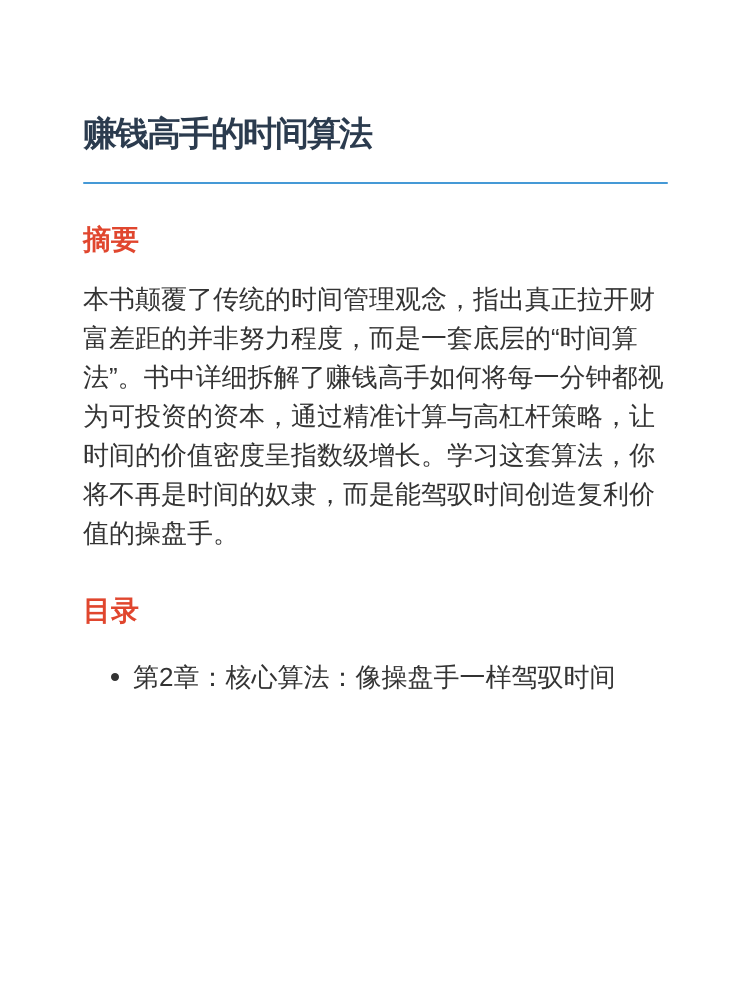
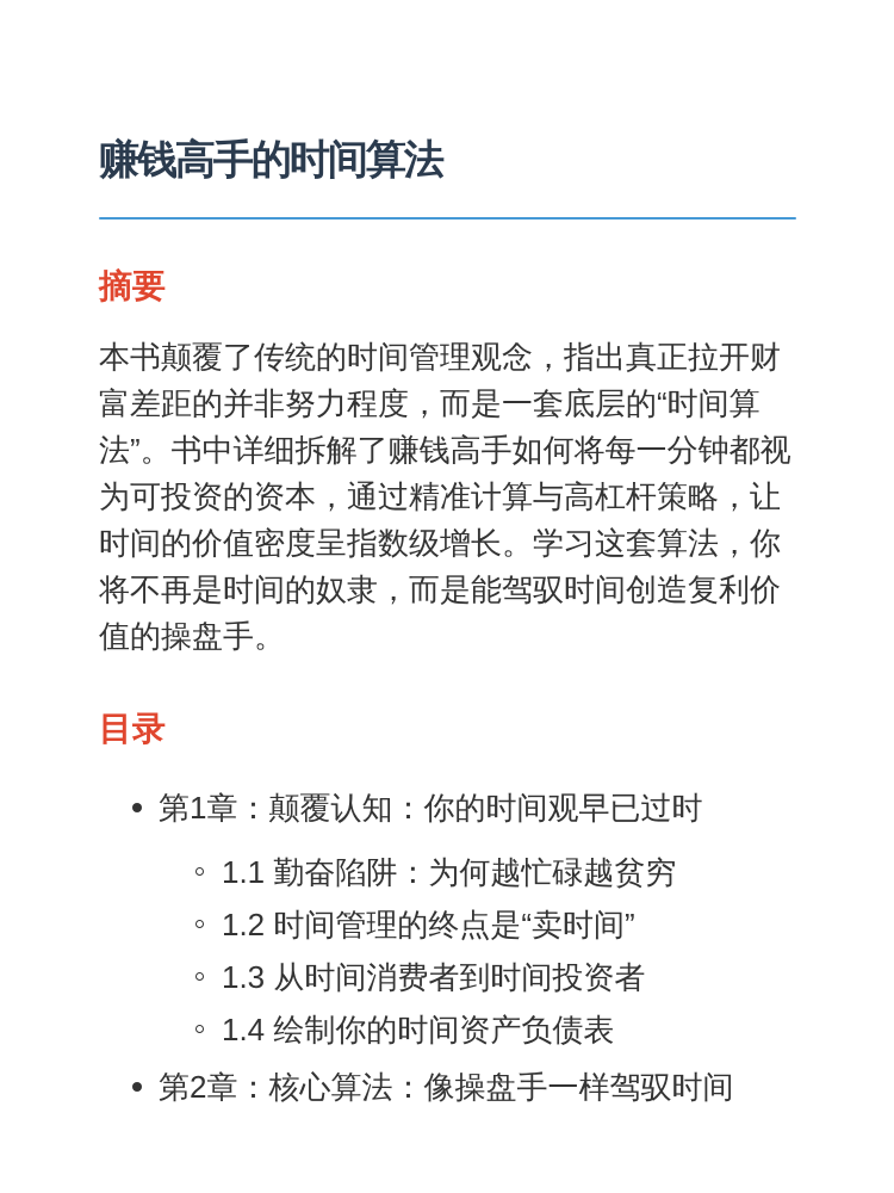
  赚钱高手的时间算法
  摘要
  本书颠覆了传统的时间管理观念，指出真正拉开财富差距的并非努力程度，而是一套底层的“时间算法”。书中详细拆解了赚钱高手如何将每一分钟都视为可投资的资本，通过精准计算与高杠杆策略，让时间的价值密度呈指数级增长。学习这套算法，你将不再是时间的奴隶，而是能驾驭时间创造复利价值的操盘手。
  目录
+ 第1章：颠覆认知：你的时间观早已过时
+ 1.1 勤奋陷阱：为何越忙碌越贫穷
+ 1.2 时间管理的终点是“卖时间”
+ 1.3 从时间消费者到时间投资者
+ 1.4 绘制你的时间资产负债表
  第2章：核心算法：像操盘手一样驾驭时间
